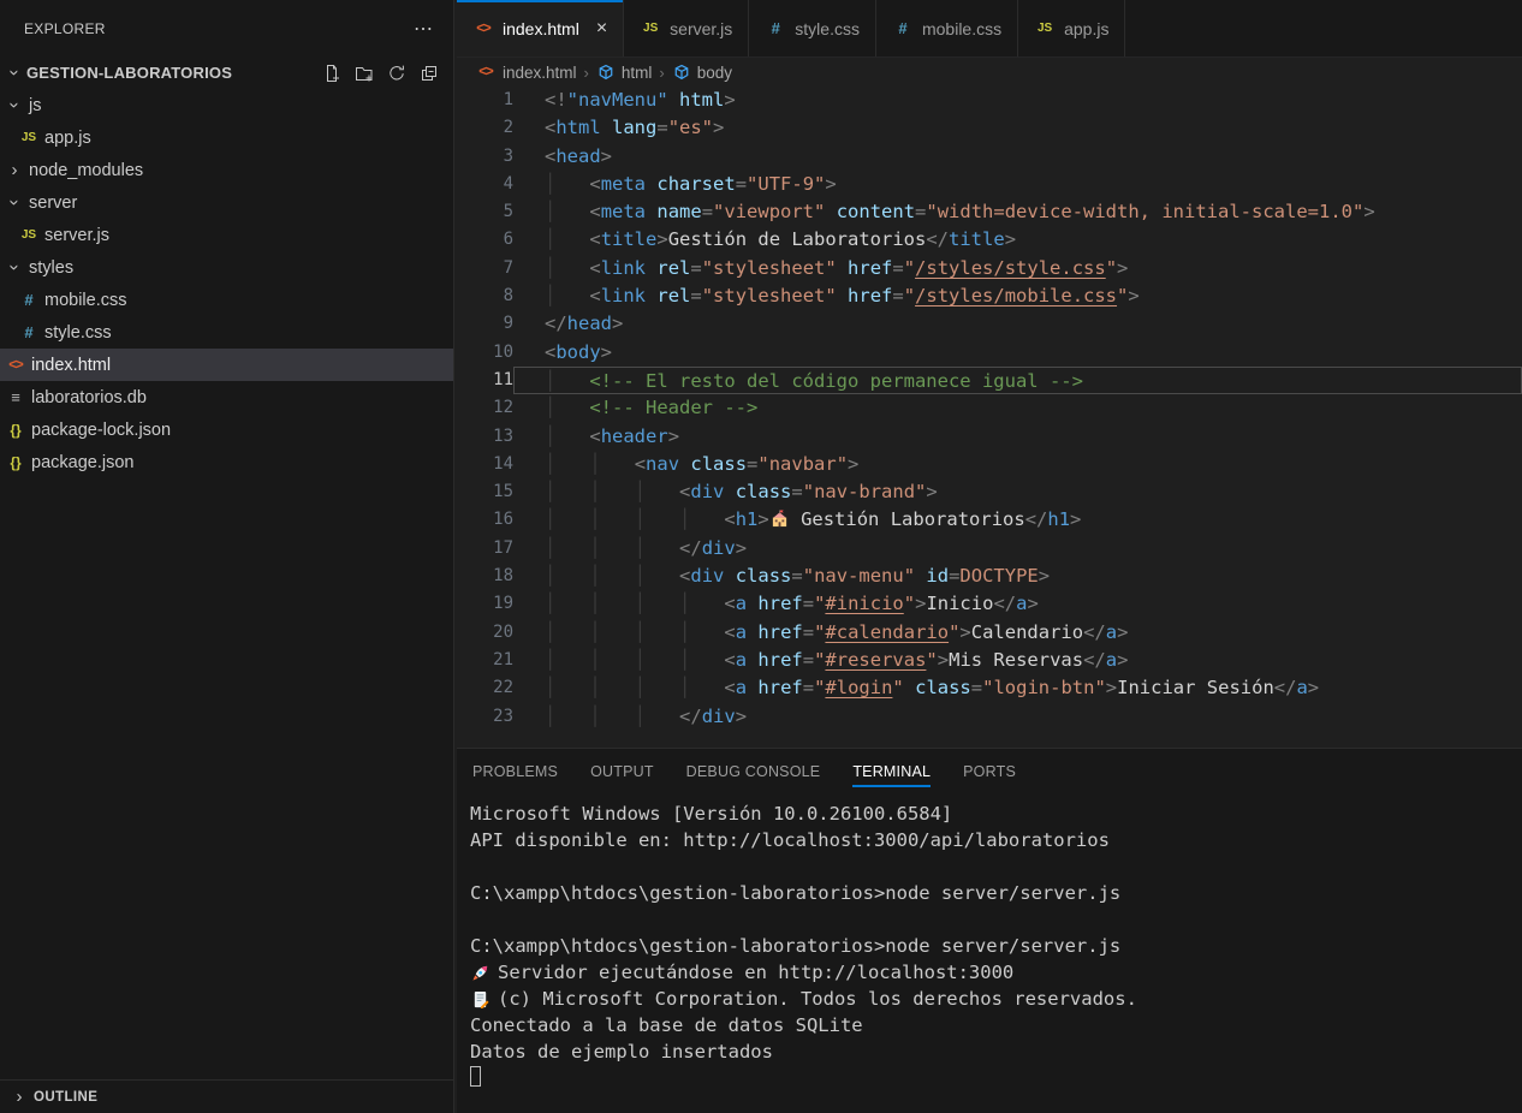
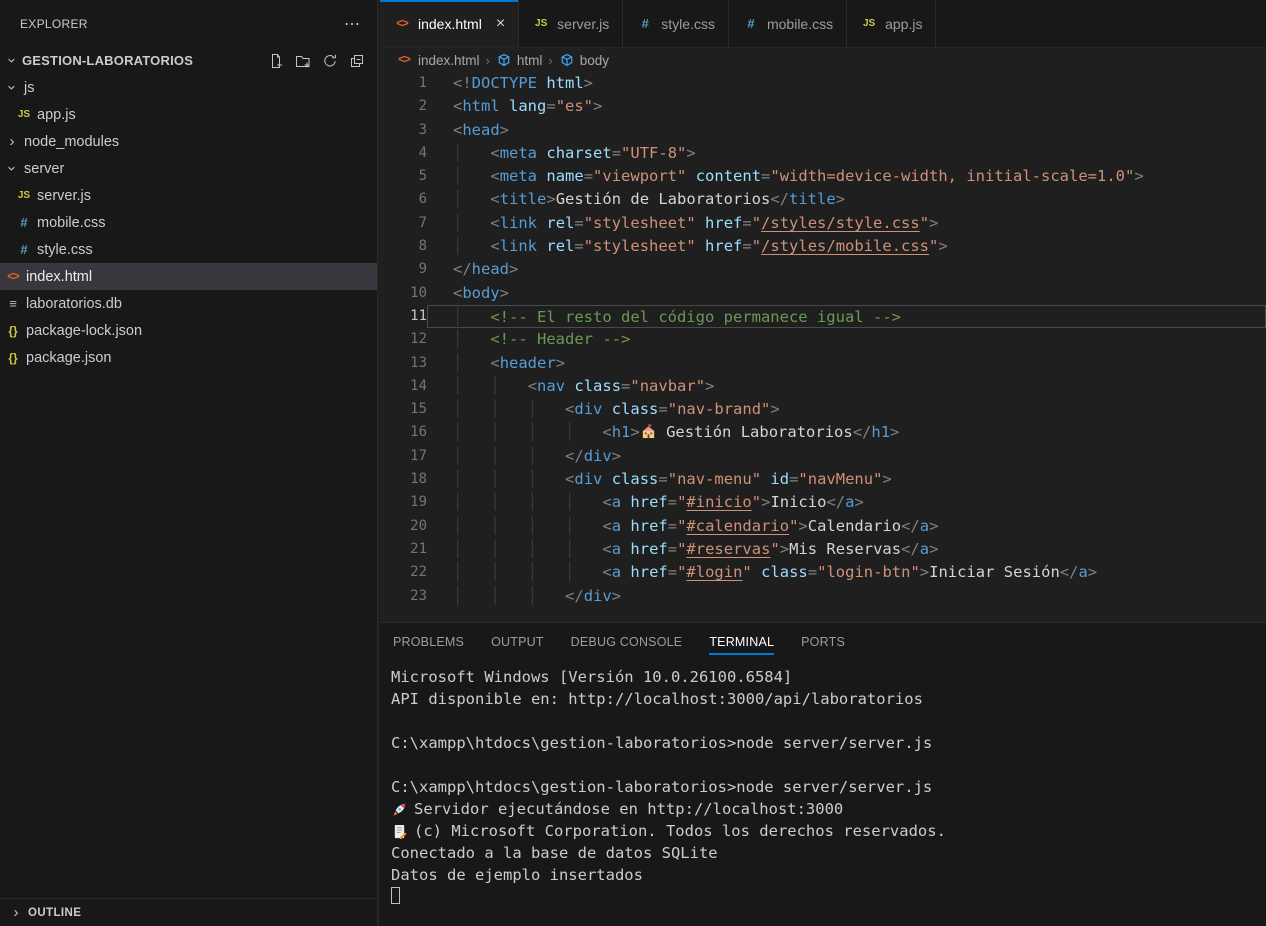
  EXPLORER
  ⋯
  GESTION-LABORATORIOS
  js
  JS
  app.js
  ›
  node_modules
  server
  JS
  server.js
- styles
  #
  mobile.css
  #
  style.css
  <>
  index.html
  ≡
  laboratorios.db
  {}
  package-lock.json
  {}
  package.json
  ›
  OUTLINE
  <>
  index.html
  ×
  JS
  server.js
  #
  style.css
  #
  mobile.css
  JS
  app.js
  <>
  index.html
  ›
  html
  ›
  body
  1
- <!"navMenu" html>
+ <!DOCTYPE html>
  2
  <html lang="es">
  3
  <head>
  4
- │ <meta charset="UTF-9">
+ │ <meta charset="UTF-8">
  5
  │ <meta name="viewport" content="width=device-width, initial-scale=1.0">
  6
  │ <title>Gestión de Laboratorios</title>
  7
  │ <link rel="stylesheet" href="/styles/style.css">
  8
  │ <link rel="stylesheet" href="/styles/mobile.css">
  9
  </head>
  10
  <body>
  11
  │ <!-- El resto del código permanece igual -->
  12
  │ <!-- Header -->
  13
  │ <header>
  14
  │ <nav class="navbar">
  15
  │ │ <div class="nav-brand">
  16
  │ │ │ <h1> Gestión Laboratorios</h1>
  17
  │ │ </div>
  18
- │ │ <div class="nav-menu" id=DOCTYPE>
+ │ │ <div class="nav-menu" id="navMenu">
  19
  │ │ │ <a href="#inicio">Inicio</a>
  20
  │ │ │ <a href="#calendario">Calendario</a>
  21
  │ │ │ <a href="#reservas">Mis Reservas</a>
  22
  │ │ │ <a href="#login" class="login-btn">Iniciar Sesión</a>
  23
  │ │ </div>
  PROBLEMS
  OUTPUT
  DEBUG CONSOLE
  TERMINAL
  PORTS
  Microsoft Windows [Versión 10.0.26100.6584]
  API disponible en: http://localhost:3000/api/laboratorios
  C:\xampp\htdocs\gestion-laboratorios>node server/server.js
  C:\xampp\htdocs\gestion-laboratorios>node server/server.js
  Servidor ejecutándose en http://localhost:3000
  (c) Microsoft Corporation. Todos los derechos reservados.
  Conectado a la base de datos SQLite
  Datos de ejemplo insertados
